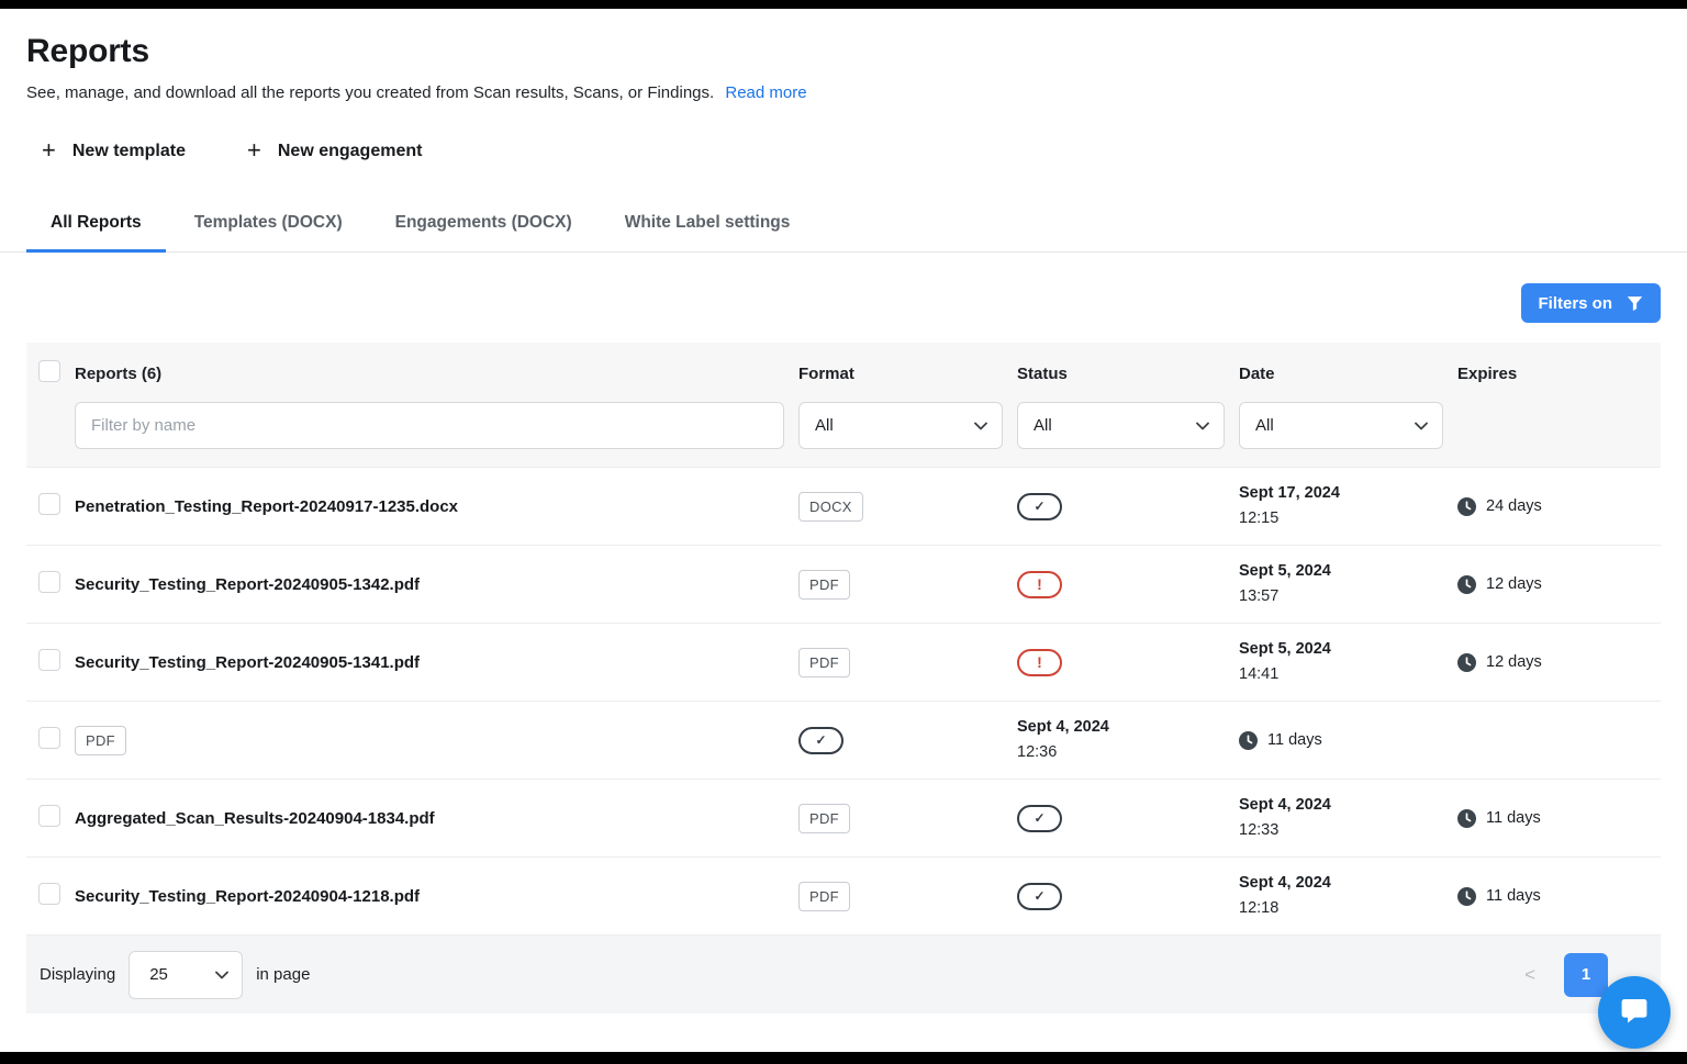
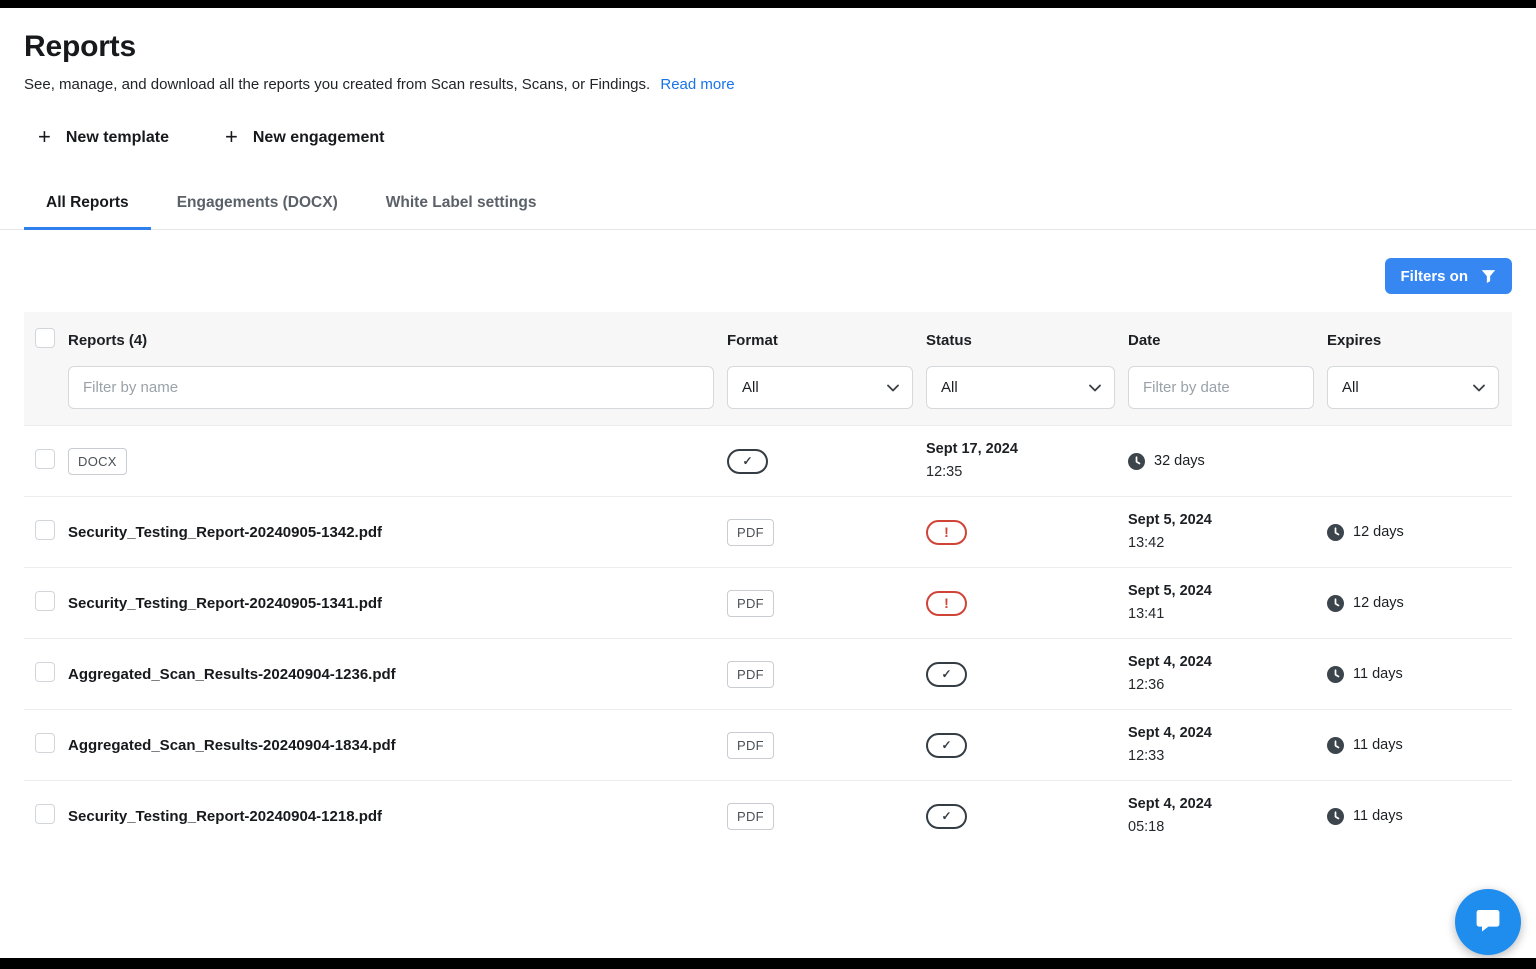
  Reports
  See, manage, and download all the reports you created from Scan results, Scans, or Findings. Read more
  +
  New template
  +
  New engagement
  All Reports
- Templates (DOCX)
  Engagements (DOCX)
  White Label settings
  Filters on
- Reports (6)
+ Reports (4)
  Format
  Status
  Date
  Expires
  Filter by name
  All
  All
+ Filter by date
  All
- Penetration_Testing_Report-20240917-1235.docx
  DOCX
  Sept 17, 2024
- 12:15
+ 12:35
- 24 days
+ 32 days
  Security_Testing_Report-20240905-1342.pdf
  PDF
  Sept 5, 2024
- 13:57
+ 13:42
  12 days
  Security_Testing_Report-20240905-1341.pdf
  PDF
  Sept 5, 2024
- 14:41
+ 13:41
  12 days
+ Aggregated_Scan_Results-20240904-1236.pdf
  PDF
  Sept 4, 2024
  12:36
  11 days
  Aggregated_Scan_Results-20240904-1834.pdf
  PDF
  Sept 4, 2024
  12:33
  11 days
  Security_Testing_Report-20240904-1218.pdf
  PDF
  Sept 4, 2024
- 12:18
+ 05:18
  11 days
- Displaying
- 25
- in page
- <
- 1
